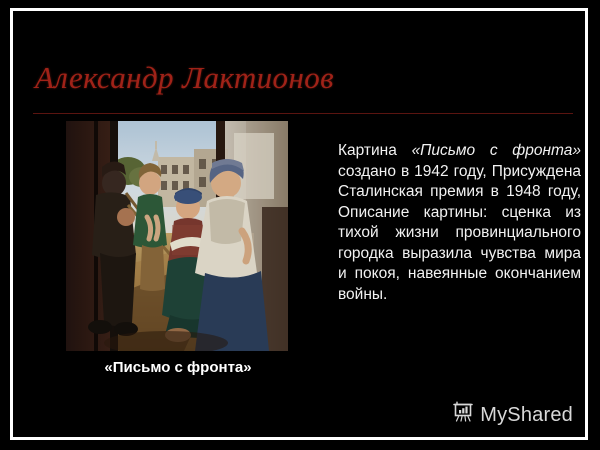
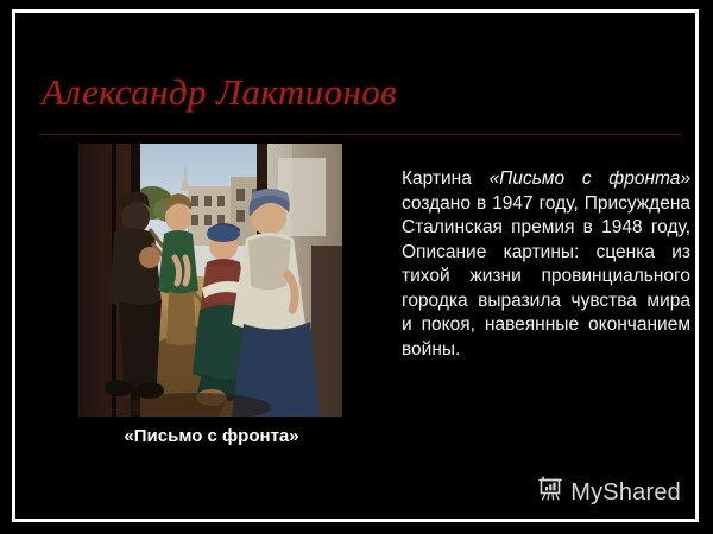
  Александр Лактионов
  «Письмо с фронта»
- Картина «Письмо с фронта» создано в 1942 году, Присуждена Сталинская премия в 1948 году, Описание картины: сценка из тихой жизни провинциального городка выразила чувства мира и покоя, навеянные окончанием войны.
+ Картина «Письмо с фронта» создано в 1947 году, Присуждена Сталинская премия в 1948 году, Описание картины: сценка из тихой жизни провинциального городка выразила чувства мира и покоя, навеянные окончанием войны.
  MyShared
